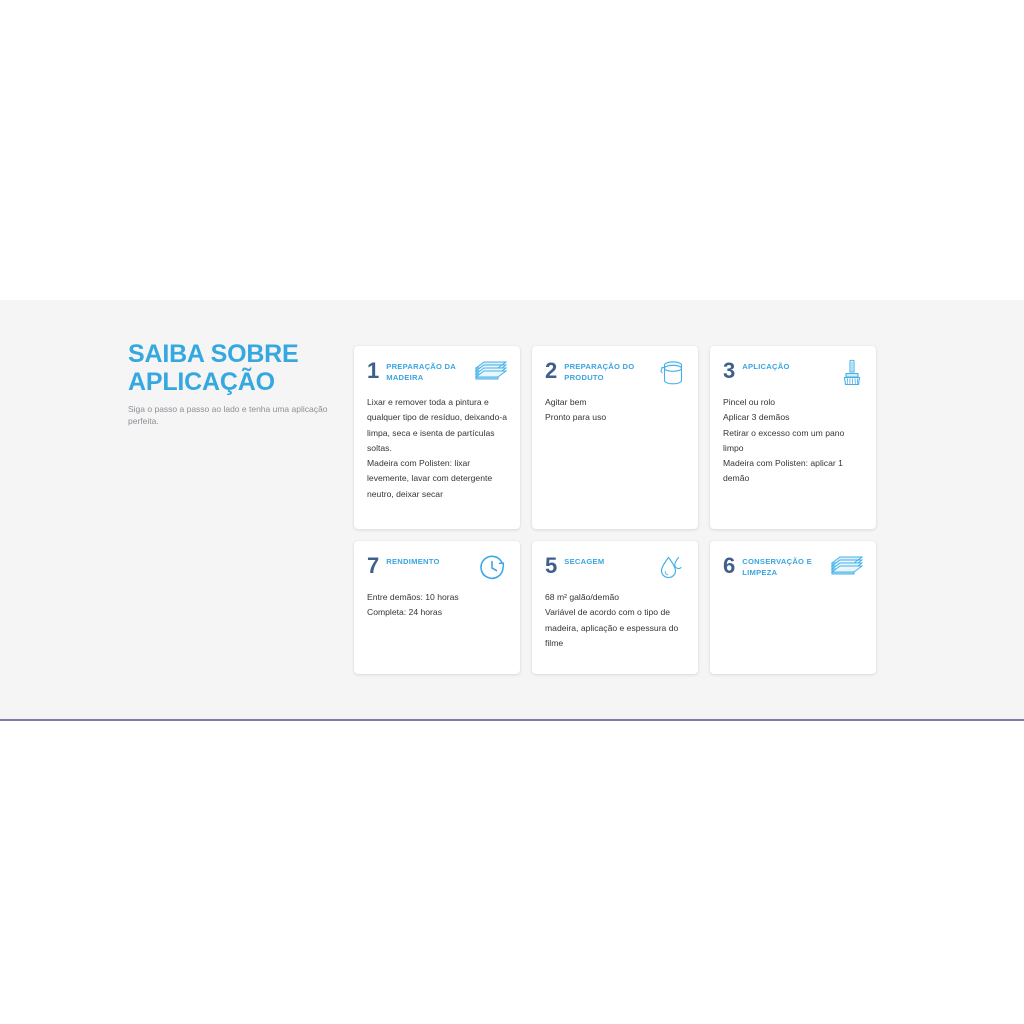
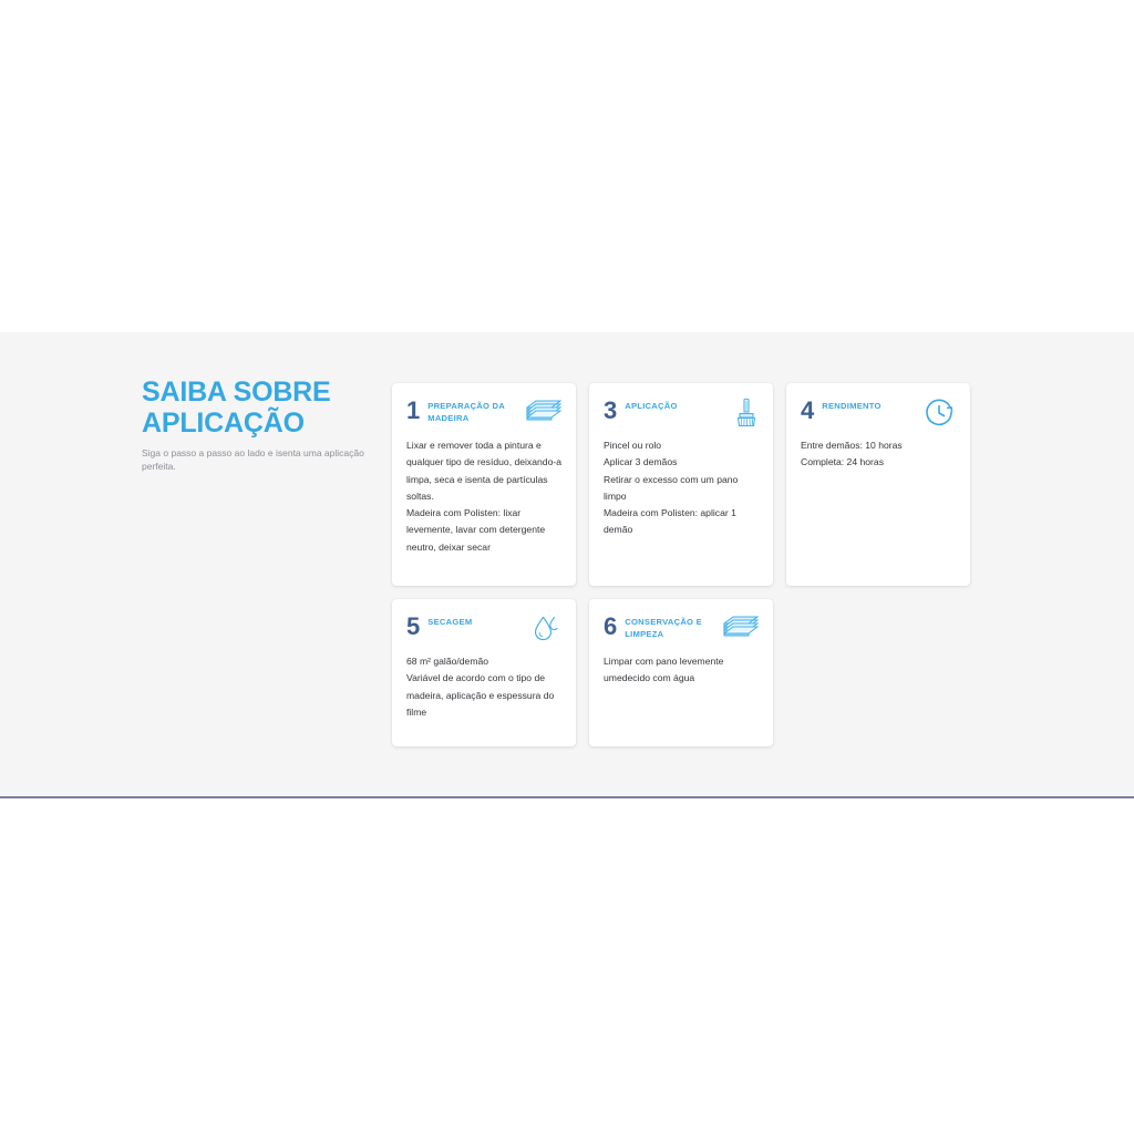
  SAIBA SOBRE
  APLICAÇÃO
- Siga o passo a passo ao lado e tenha uma aplicação perfeita.
+ Siga o passo a passo ao lado e isenta uma aplicação perfeita.
  1
  PREPARAÇÃO DA MADEIRA
  Lixar e remover toda a pintura e qualquer tipo de resíduo, deixando-a limpa, seca e isenta de partículas soltas.
  Madeira com Polisten: lixar levemente, lavar com detergente neutro, deixar secar
- 2
- PREPARAÇÃO DO PRODUTO
- Agitar bem
- Pronto para uso
  3
  APLICAÇÃO
  Pincel ou rolo
  Aplicar 3 demãos
  Retirar o excesso com um pano limpo
  Madeira com Polisten: aplicar 1 demão
- 7
+ 4
  RENDIMENTO
  Entre demãos: 10 horas
  Completa: 24 horas
  5
  SECAGEM
  68 m² galão/demão
  Variável de acordo com o tipo de madeira, aplicação e espessura do filme
  6
  CONSERVAÇÃO E LIMPEZA
+ Limpar com pano levemente umedecido com água
